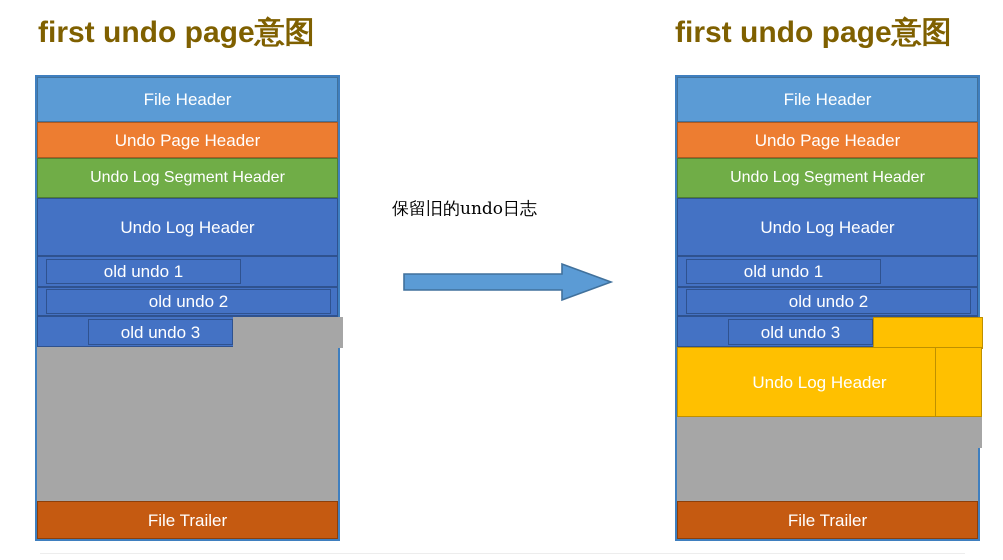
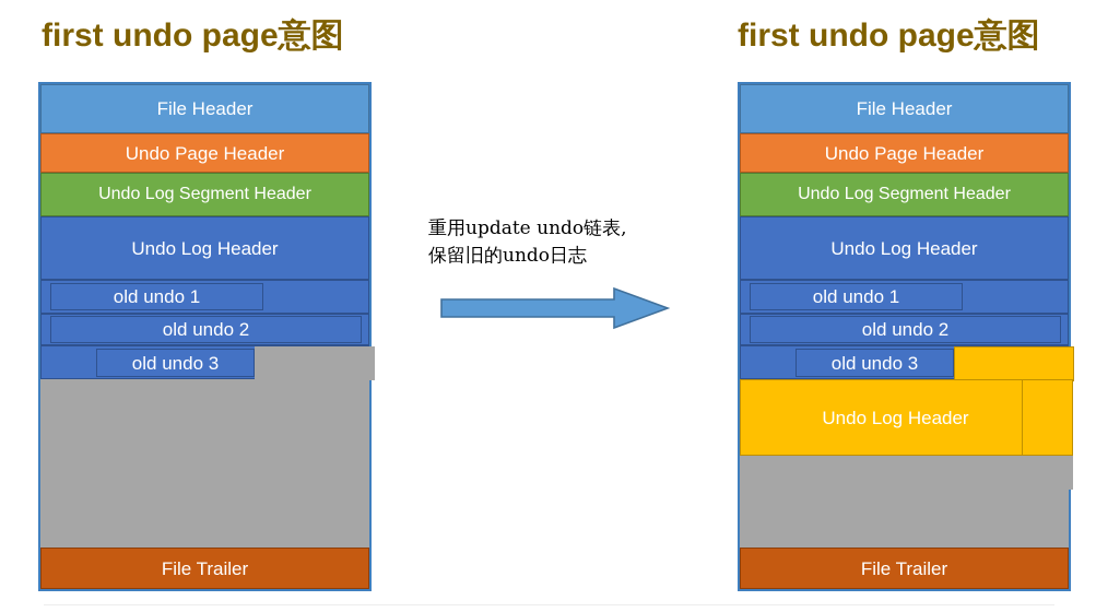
  first undo page意图
  first undo page意图
  File Header
  Undo Page Header
  Undo Log Segment Header
  Undo Log Header
  old undo 1
  old undo 2
  old undo 3
  File Trailer
+ 重用update undo链表,
  保留旧的undo日志
  File Header
  Undo Page Header
  Undo Log Segment Header
  Undo Log Header
  old undo 1
  old undo 2
  old undo 3
  Undo Log Header
  File Trailer
